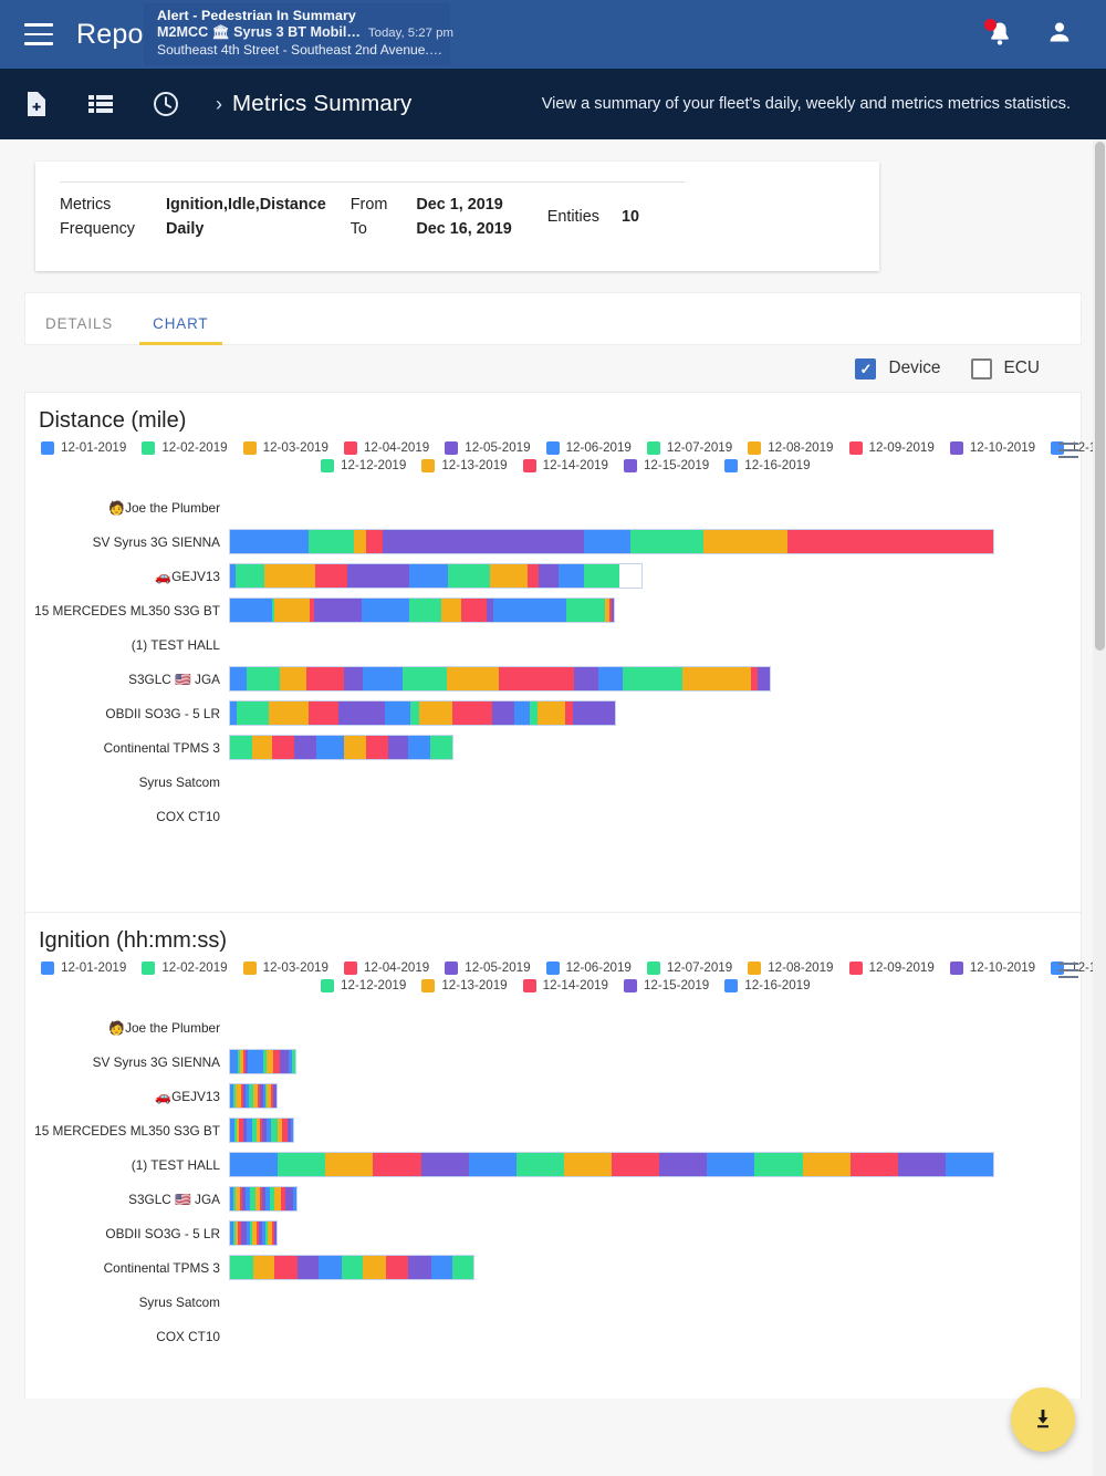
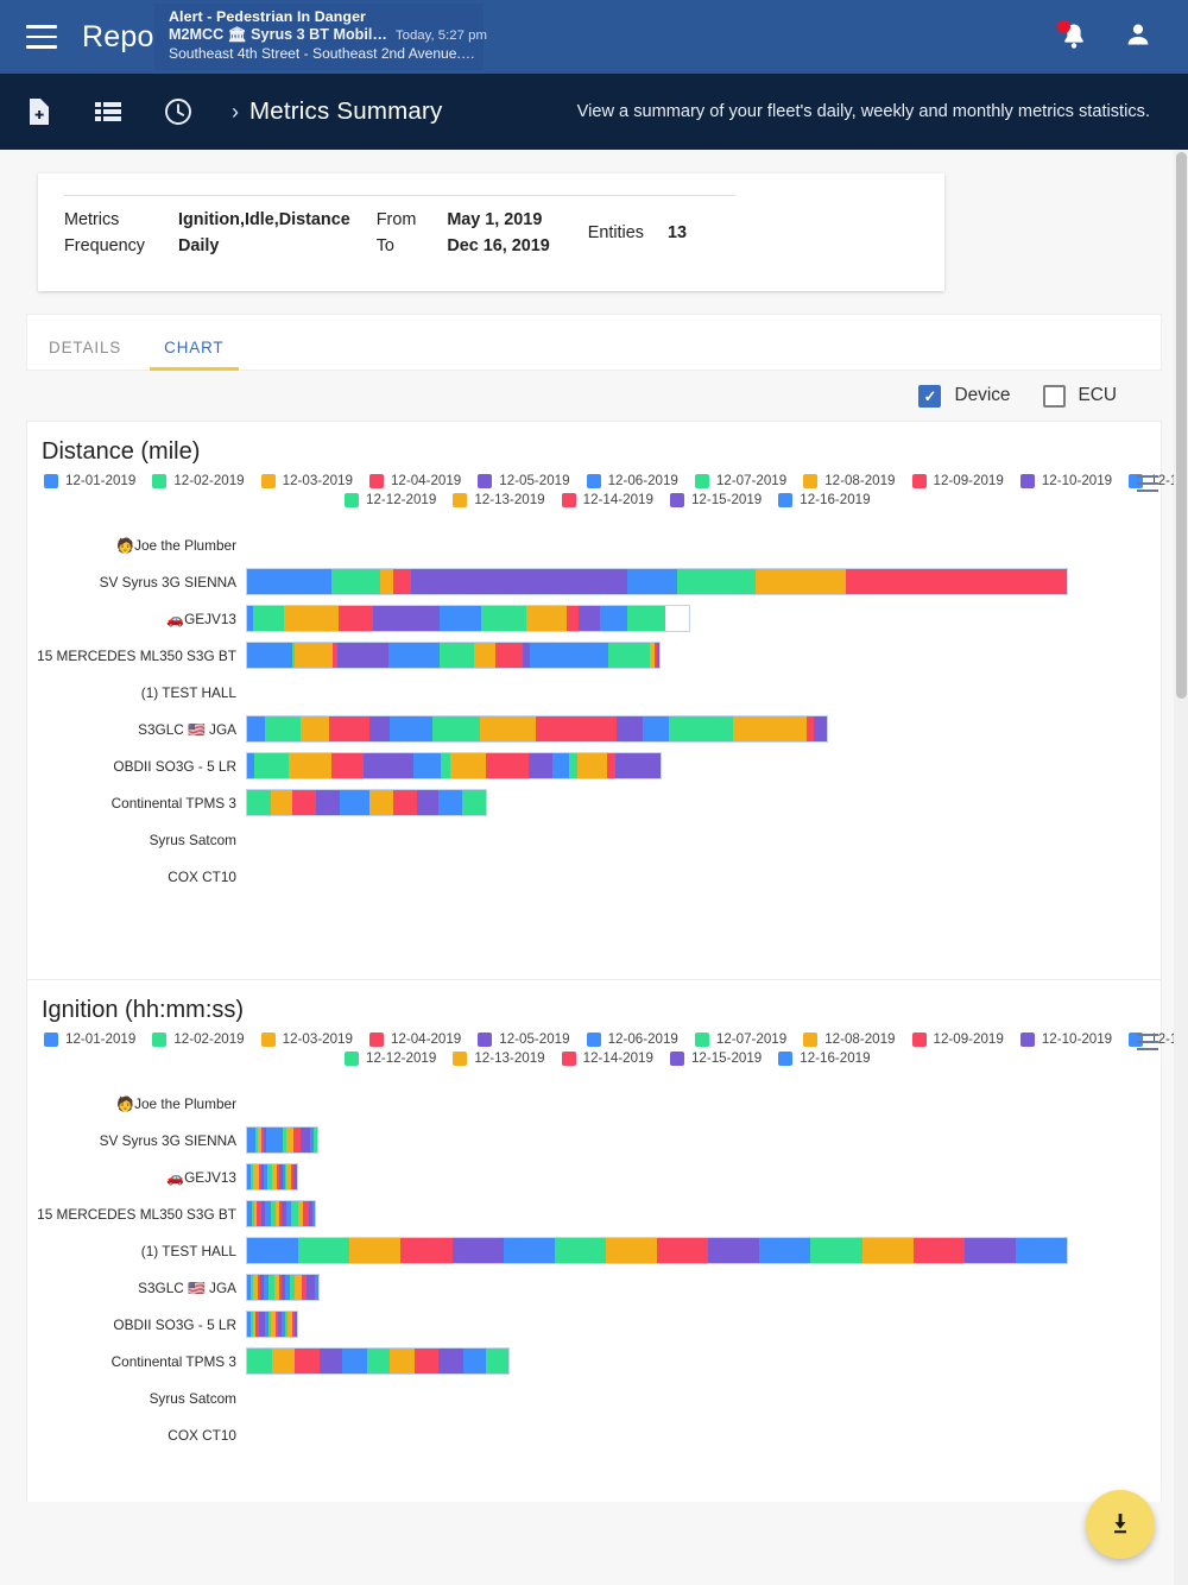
- Alert - Pedestrian In Summary
+ Alert - Pedestrian In Danger
  M2MCC 🏛 Syrus 3 BT Mobil…
  Today, 5:27 pm
  Southeast 4th Street - Southeast 2nd Avenue.…
  ›
  Metrics Summary
- View a summary of your fleet's daily, weekly and metrics metrics statistics.
+ View a summary of your fleet's daily, weekly and monthly metrics statistics.
  Metrics
  Frequency
  Ignition,Idle,Distance
  Daily
  From
  To
- Dec 1, 2019
+ May 1, 2019
  Dec 16, 2019
  Entities
- 10
+ 13
  DETAILS
  CHART
  Device
  ECU
  Distance (mile)
  12-01-2019
  12-02-2019
  12-03-2019
  12-04-2019
  12-05-2019
  12-06-2019
  12-07-2019
  12-08-2019
  12-09-2019
  12-10-2019
  12-12-2019
  12-13-2019
  12-14-2019
  12-15-2019
  12-16-2019
  🧑Joe the Plumber
  SV Syrus 3G SIENNA
  🚗GEJV13
  15 MERCEDES ML350 S3G BT
  (1) TEST HALL
  S3GLC 🇺🇸 JGA
  OBDII SO3G - 5 LR
  Continental TPMS 3
  Syrus Satcom
  COX CT10
  Ignition (hh:mm:ss)
  12-01-2019
  12-02-2019
  12-03-2019
  12-04-2019
  12-05-2019
  12-06-2019
  12-07-2019
  12-08-2019
  12-09-2019
  12-10-2019
  12-12-2019
  12-13-2019
  12-14-2019
  12-15-2019
  12-16-2019
  🧑Joe the Plumber
  SV Syrus 3G SIENNA
  🚗GEJV13
  15 MERCEDES ML350 S3G BT
  (1) TEST HALL
  S3GLC 🇺🇸 JGA
  OBDII SO3G - 5 LR
  Continental TPMS 3
  Syrus Satcom
  COX CT10
